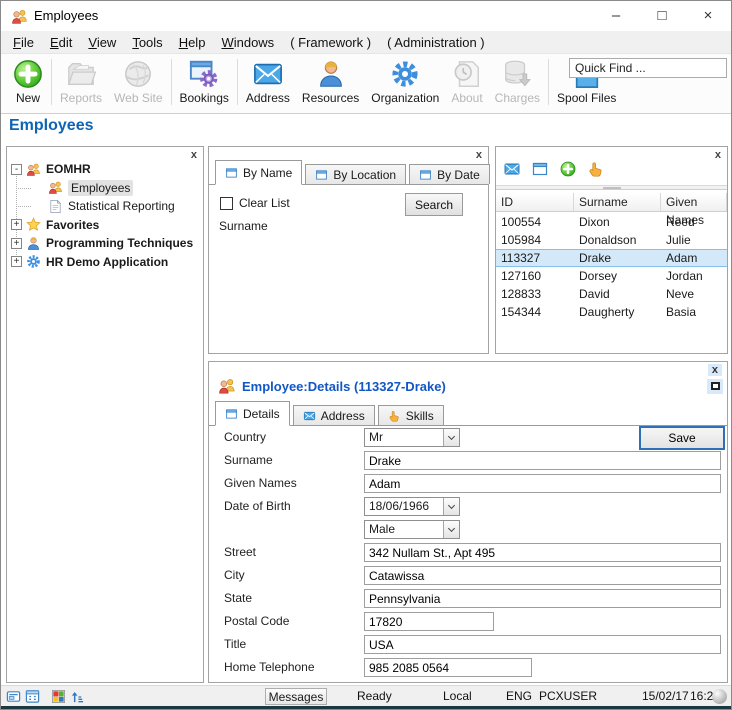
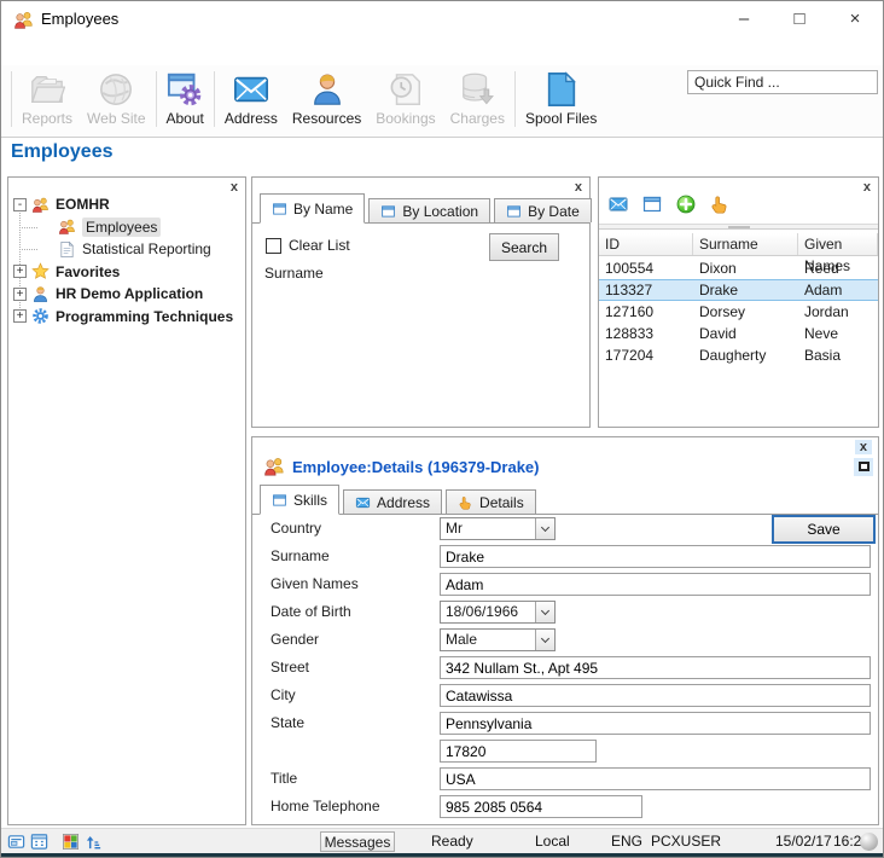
  Employees
  –
  □
  ×
- File
- Edit
- View
- Tools
- Help
- Windows
- ( Framework )
- ( Administration )
- New
  Reports
  Web Site
- Bookings
+ About
  Address
  Resources
- Organization
- About
+ Bookings
  Charges
  Spool Files
  Quick Find ...
  Employees
  x
  -
  EOMHR
  Employees
  Statistical Reporting
  +
  Favorites
  +
- Programming Techniques
+ HR Demo Application
  +
- HR Demo Application
+ Programming Techniques
  x
  By Name
  By Location
  By Date
  Clear List
  Search
  Surname
  x
  ID
  Surname
  Given Names
  100554
  Dixon
  Reed
- 105984
- Donaldson
- Julie
  113327
  Drake
  Adam
  127160
  Dorsey
  Jordan
  128833
  David
  Neve
- 154344
+ 177204
  Daugherty
  Basia
  x
- Employee:Details (113327-Drake)
+ Employee:Details (196379-Drake)
- Details
+ Skills
  Address
- Skills
+ Details
  Save
  Country
  Mr
  Surname
  Drake
  Given Names
  Adam
  Date of Birth
  18/06/1966
+ Gender
  Male
  Street
  342 Nullam St., Apt 495
  City
  Catawissa
  State
  Pennsylvania
- Postal Code
  17820
  Title
  USA
  Home Telephone
  985 2085 0564
  Messages
  Ready
  Local
  ENG
  PCXUSER
  15/02/17
  16:2
